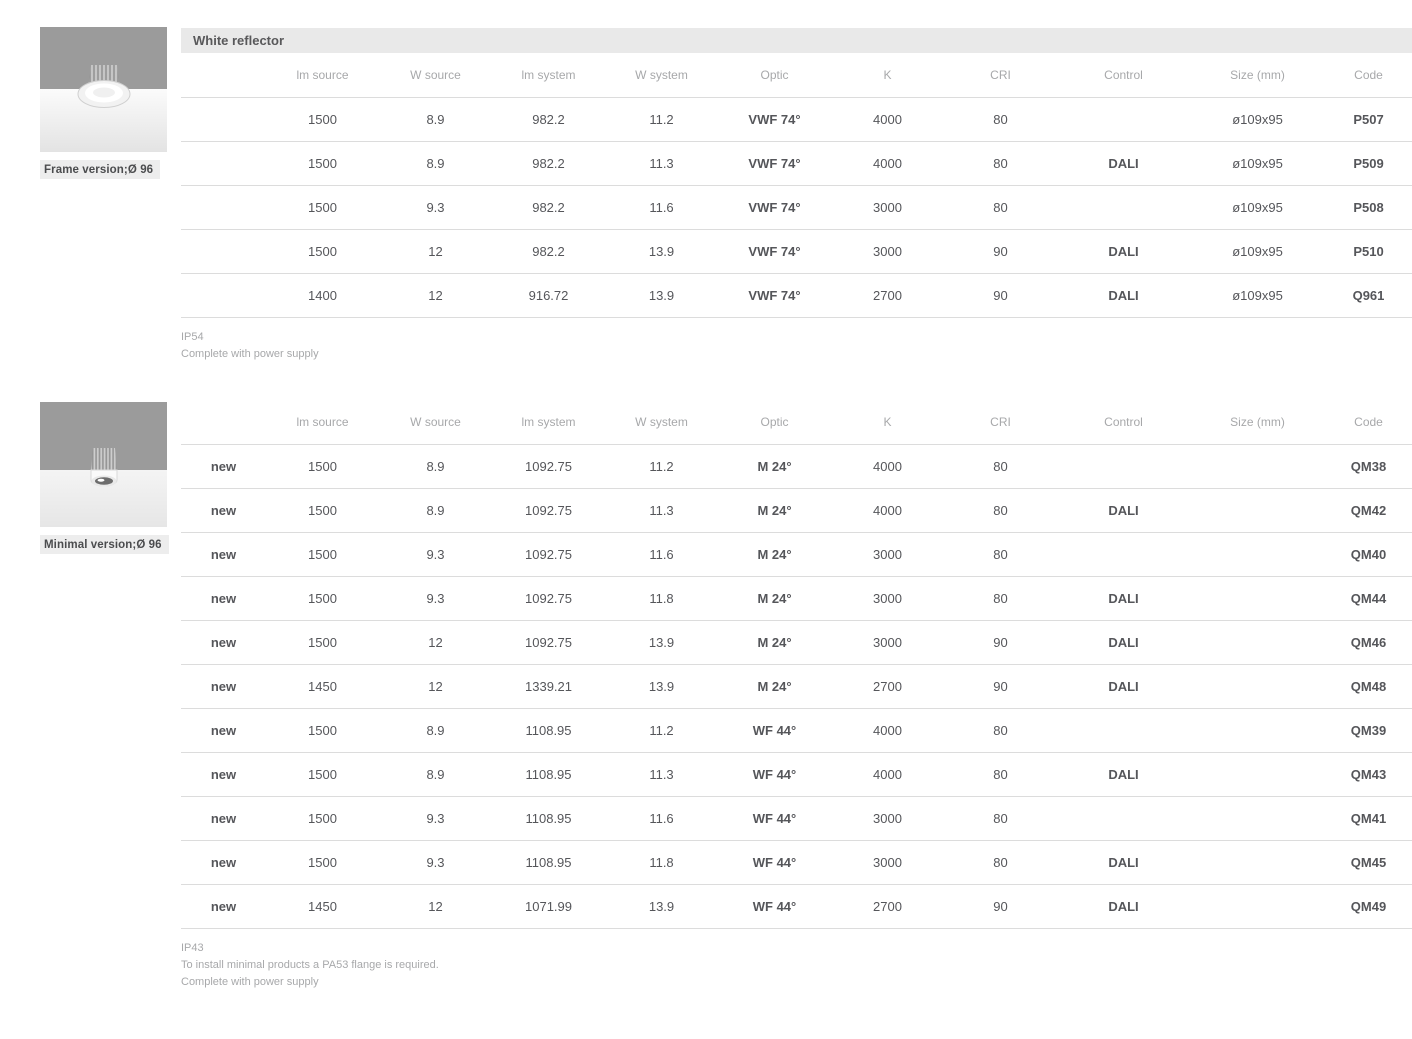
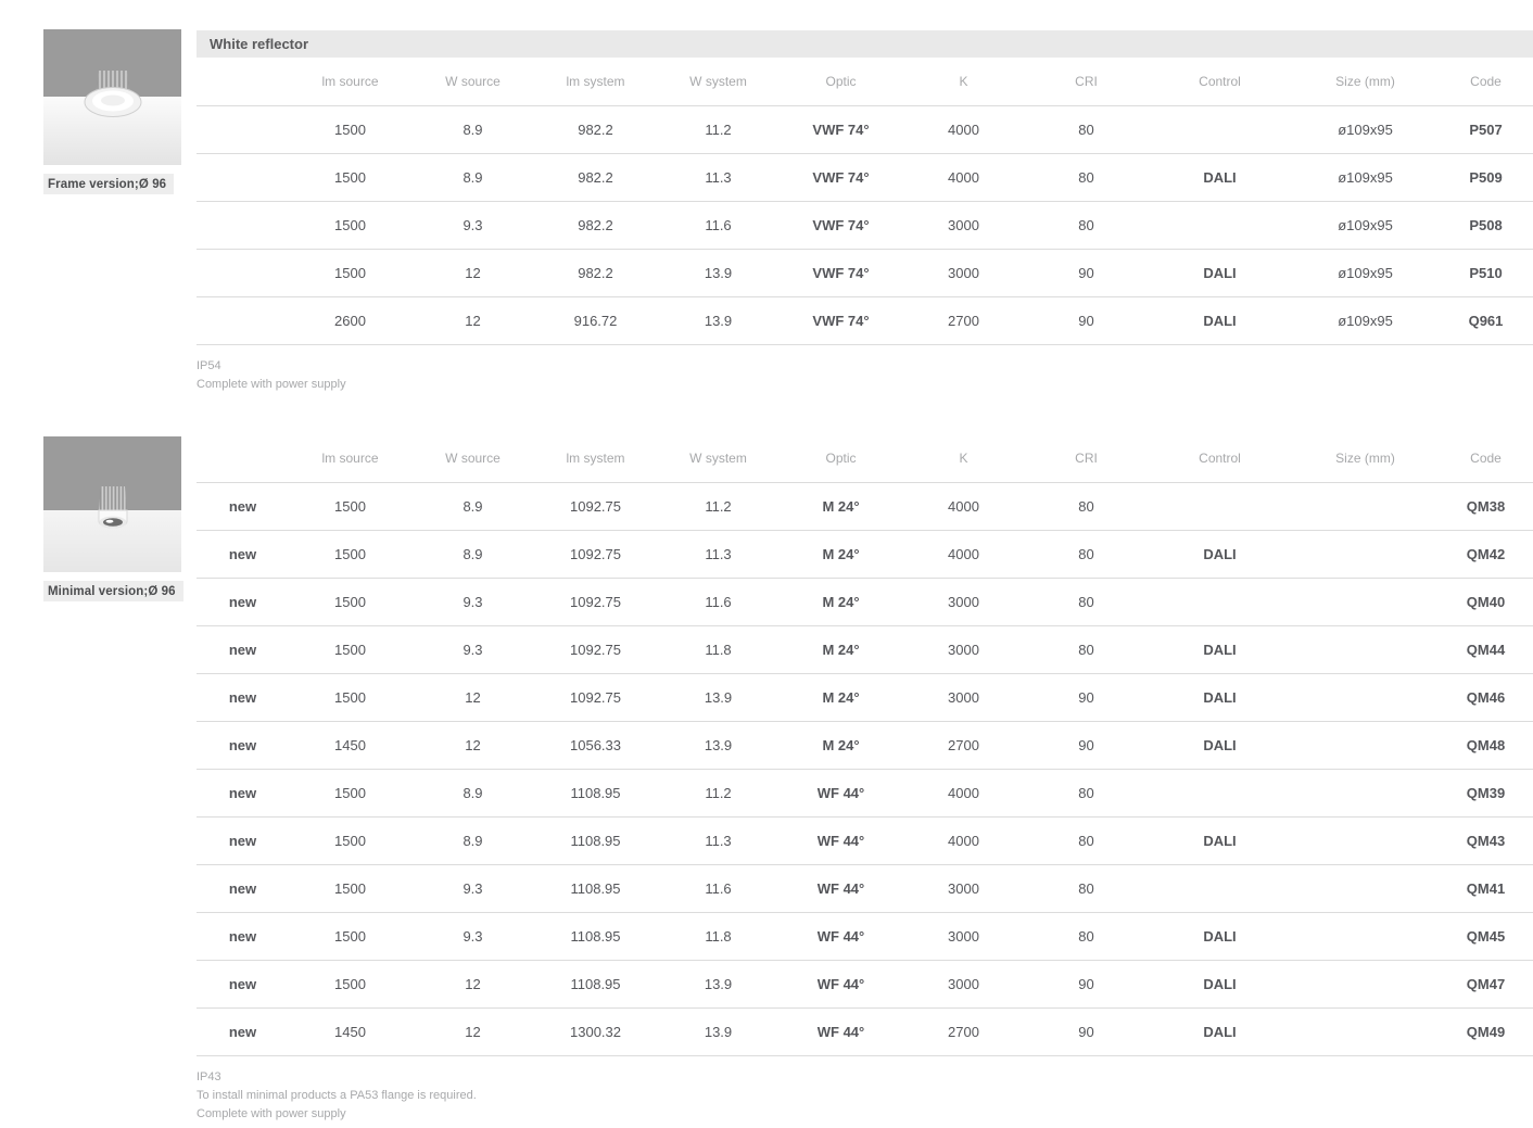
  Frame version;Ø 96
  Minimal version;Ø 96
  White reflector
  	lm source	W source	lm system	W system	Optic	K	CRI	Control	Size (mm)	Code
  	1500	8.9	982.2	11.2	VWF 74°	4000	80		ø109x95	P507
  	1500	8.9	982.2	11.3	VWF 74°	4000	80	DALI	ø109x95	P509
  	1500	9.3	982.2	11.6	VWF 74°	3000	80		ø109x95	P508
  	1500	12	982.2	13.9	VWF 74°	3000	90	DALI	ø109x95	P510
- 	1400	12	916.72	13.9	VWF 74°	2700	90	DALI	ø109x95	Q961
+ 	2600	12	916.72	13.9	VWF 74°	2700	90	DALI	ø109x95	Q961
  IP54
  Complete with power supply
  	lm source	W source	lm system	W system	Optic	K	CRI	Control	Size (mm)	Code
  new	1500	8.9	1092.75	11.2	M 24°	4000	80			QM38
  new	1500	8.9	1092.75	11.3	M 24°	4000	80	DALI		QM42
  new	1500	9.3	1092.75	11.6	M 24°	3000	80			QM40
  new	1500	9.3	1092.75	11.8	M 24°	3000	80	DALI		QM44
  new	1500	12	1092.75	13.9	M 24°	3000	90	DALI		QM46
- new	1450	12	1339.21	13.9	M 24°	2700	90	DALI		QM48
+ new	1450	12	1056.33	13.9	M 24°	2700	90	DALI		QM48
  new	1500	8.9	1108.95	11.2	WF 44°	4000	80			QM39
  new	1500	8.9	1108.95	11.3	WF 44°	4000	80	DALI		QM43
  new	1500	9.3	1108.95	11.6	WF 44°	3000	80			QM41
  new	1500	9.3	1108.95	11.8	WF 44°	3000	80	DALI		QM45
+ new	1500	12	1108.95	13.9	WF 44°	3000	90	DALI		QM47
- new	1450	12	1071.99	13.9	WF 44°	2700	90	DALI		QM49
+ new	1450	12	1300.32	13.9	WF 44°	2700	90	DALI		QM49
  IP43
  To install minimal products a PA53 flange is required.
  Complete with power supply
